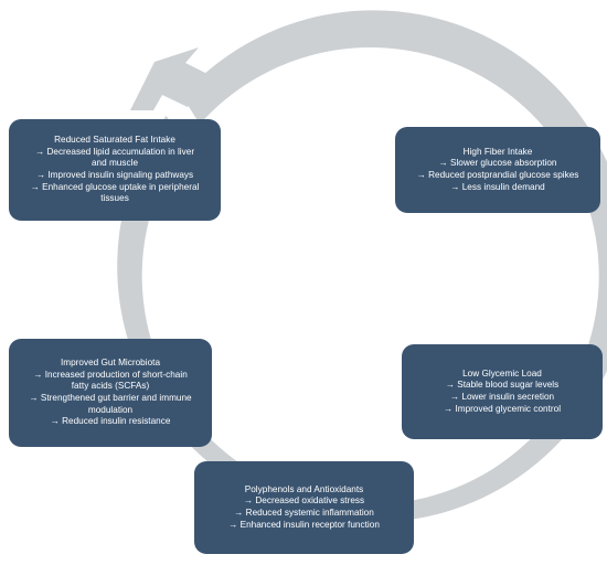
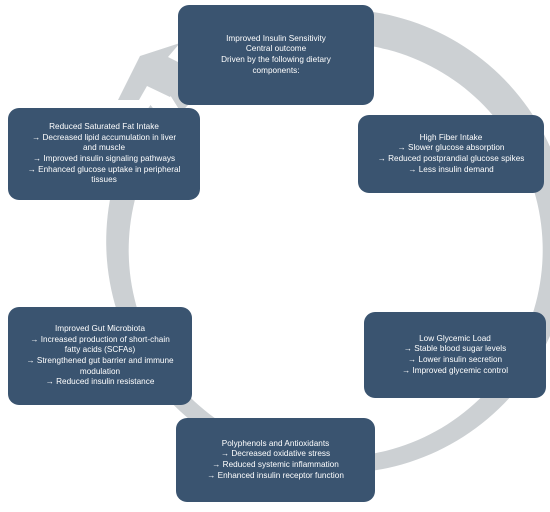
+ Improved Insulin Sensitivity
+ Central outcome
+ Driven by the following dietary
+ components:
  High Fiber Intake
  → Slower glucose absorption
  → Reduced postprandial glucose spikes
  → Less insulin demand
  Low Glycemic Load
  → Stable blood sugar levels
  → Lower insulin secretion
  → Improved glycemic control
  Polyphenols and Antioxidants
  → Decreased oxidative stress
  → Reduced systemic inflammation
  → Enhanced insulin receptor function
  Improved Gut Microbiota
  → Increased production of short-chain
  fatty acids (SCFAs)
  → Strengthened gut barrier and immune
  modulation
  → Reduced insulin resistance
  Reduced Saturated Fat Intake
  → Decreased lipid accumulation in liver
  and muscle
  → Improved insulin signaling pathways
  → Enhanced glucose uptake in peripheral
  tissues
